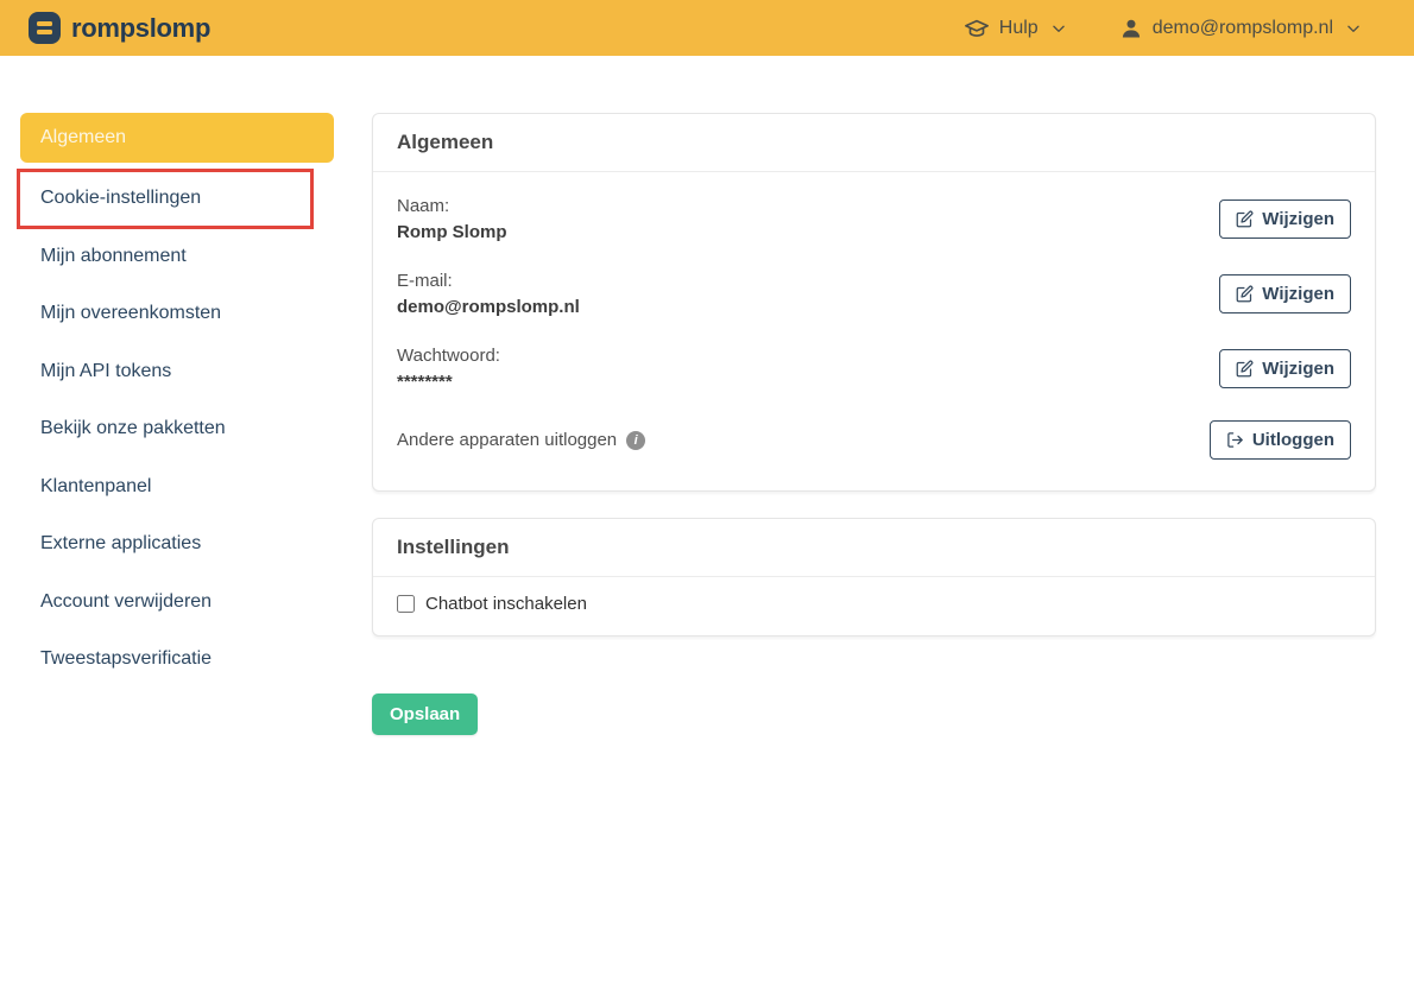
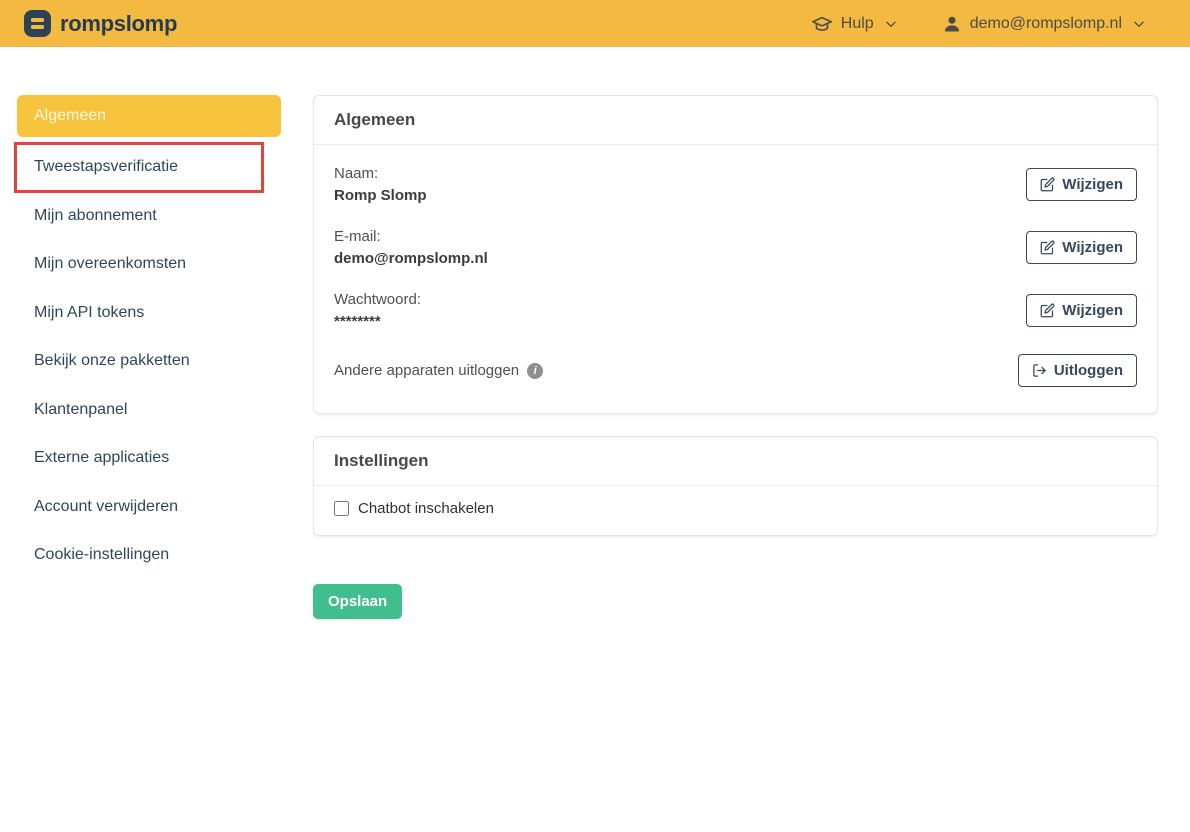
  rompslomp
  Hulp
  demo@rompslomp.nl
  Algemeen
- Cookie-instellingen
+ Tweestapsverificatie
  Mijn abonnement
  Mijn overeenkomsten
  Mijn API tokens
  Bekijk onze pakketten
  Klantenpanel
  Externe applicaties
  Account verwijderen
- Tweestapsverificatie
+ Cookie-instellingen
  Algemeen
  Naam:
  Romp Slomp
  Wijzigen
  E-mail:
  demo@rompslomp.nl
  Wijzigen
  Wachtwoord:
  ********
  Wijzigen
  Andere apparaten uitloggen
  i
  Uitloggen
  Instellingen
  Chatbot inschakelen
  Opslaan
